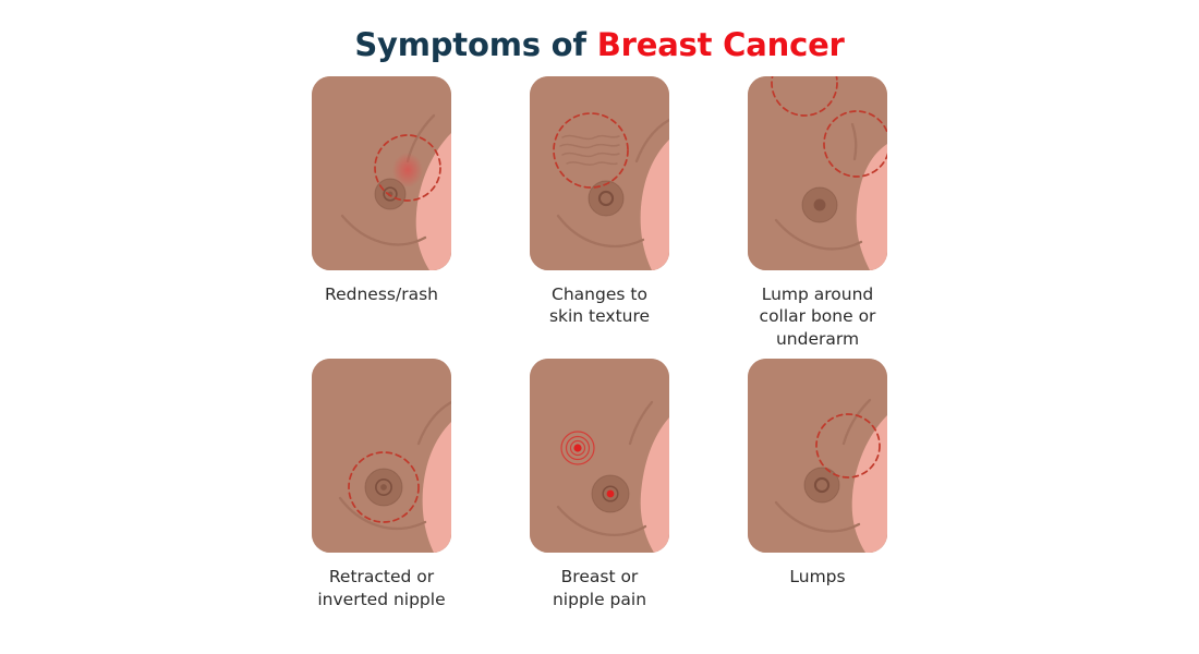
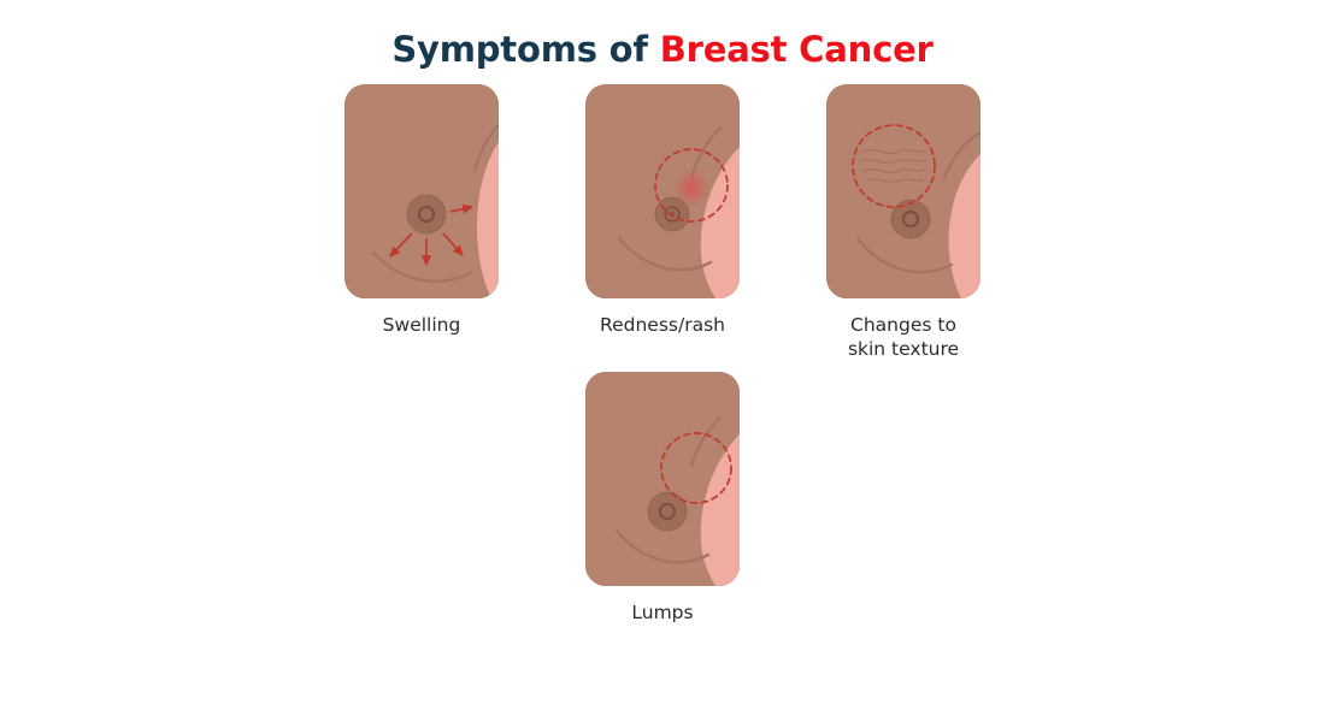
  Symptoms of Breast Cancer
+ Swelling
  Redness/rash
  Changes to
  skin texture
- Lump around
- collar bone or
- underarm
- Retracted or
- inverted nipple
- Breast or
- nipple pain
  Lumps
